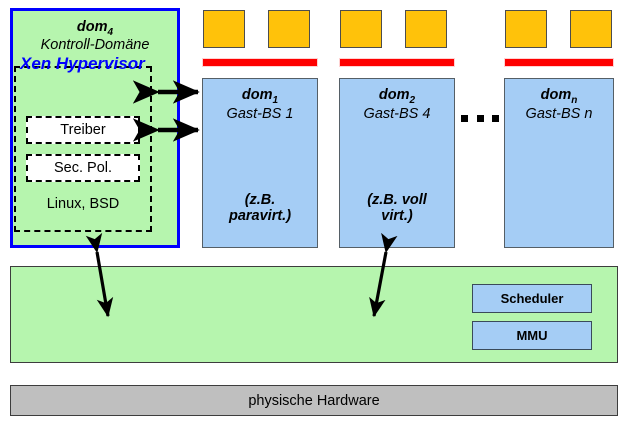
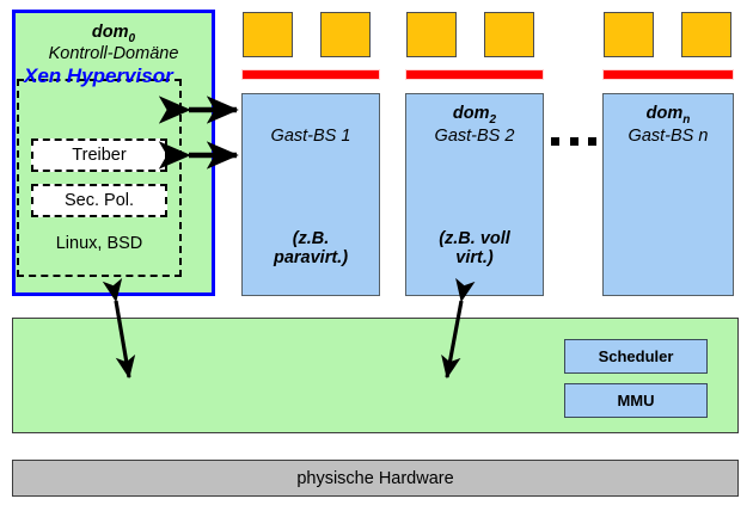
- dom4
+ dom0
  Kontroll-Domäne
  Treiber
  Sec. Pol.
  Linux, BSD
- dom1
  Gast-BS 1
  (z.B.
  paravirt.)
  dom2
- Gast-BS 4
+ Gast-BS 2
  (z.B. voll
  virt.)
  domn
  Gast-BS n
  Xen Hypervisor
  Scheduler
  MMU
  physische Hardware
